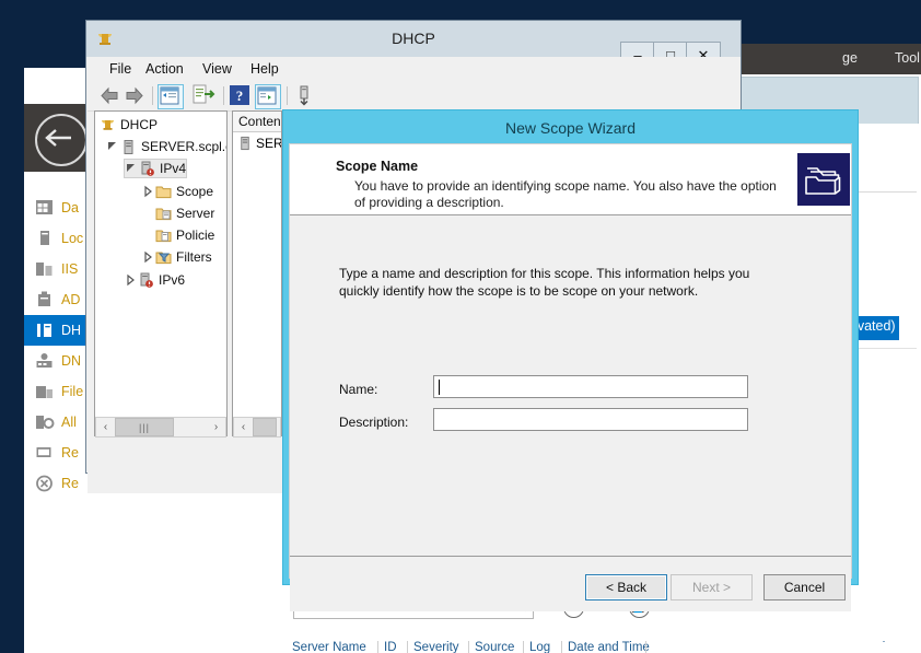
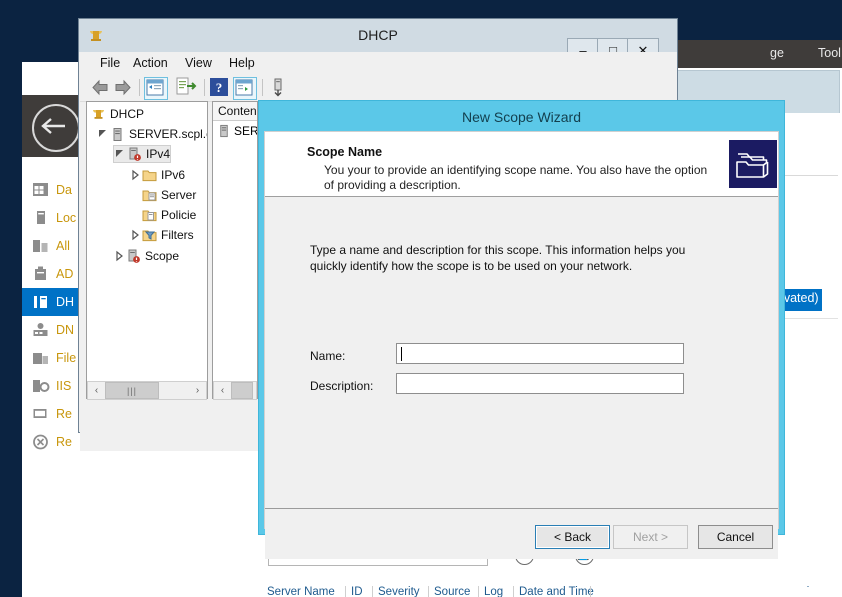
  ge
  Tool
  Da
  Loc
- IIS
+ All
  AD
  DH
  DN
  File
- All
+ IIS
  Re
  Re
  Server Name
  ID
  Severity
  Source
  Log
  Date and Tim
  DHCP
  –
  □
  ✕
  File
  Action
  View
  Help
  ?
  DHCP
  SERVER.scpl.
  IPv4
- Scope
+ IPv6
  Server
  Policie
  Filters
- IPv6
+ Scope
  Conten
  SER
  ‹
  |||
  ›
  ‹
  New Scope Wizard
  Scope Name
- You have to provide an identifying scope name. You also have the option of providing a description.
+ You your to provide an identifying scope name. You also have the option of providing a description.
- Type a name and description for this scope. This information helps you quickly identify how the scope is to be scope on your network.
+ Type a name and description for this scope. This information helps you quickly identify how the scope is to be used on your network.
  Name:
  Description:
  < Back
  Next >
  Cancel
